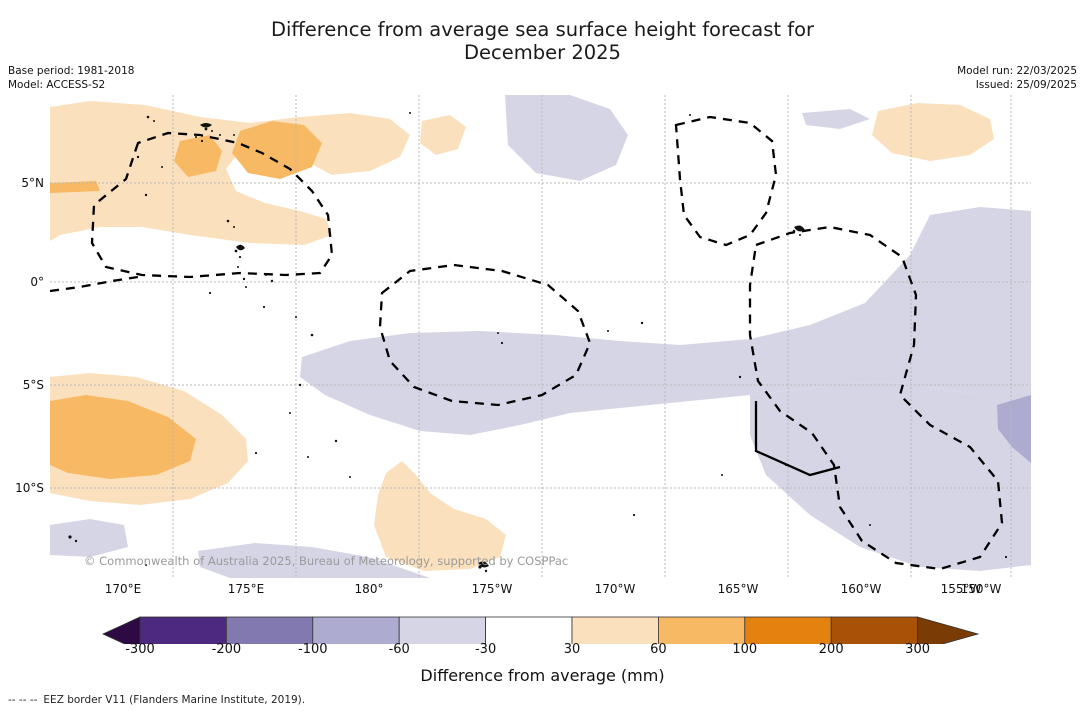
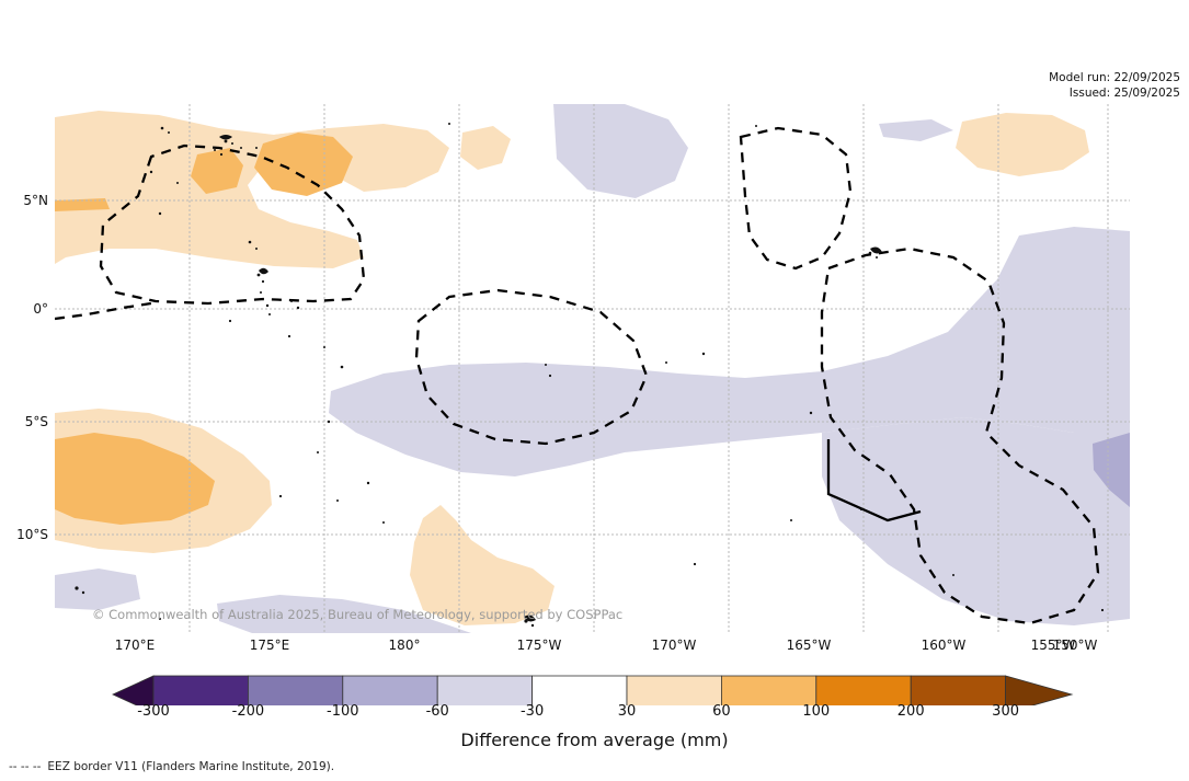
- Difference from average sea surface height forecast for
- December 2025
- Base period: 1981-2018
- Model: ACCESS-S2
- Model run: 22/03/2025
+ Model run: 22/09/2025
  Issued: 25/09/2025
  © Commonwealth of Australia 2025, Bureau of Meteorology, supported by COSPPac
  5°N
  0°
  5°S
  10°S
  170°E
  175°E
  180°
  175°W
  170°W
  165°W
  160°W
  155°W
  150°W
  -300
  -200
  -100
  -60
  -30
  30
  60
  100
  200
  300
  Difference from average (mm)
  -- -- --
  EEZ border V11 (Flanders Marine Institute, 2019).
